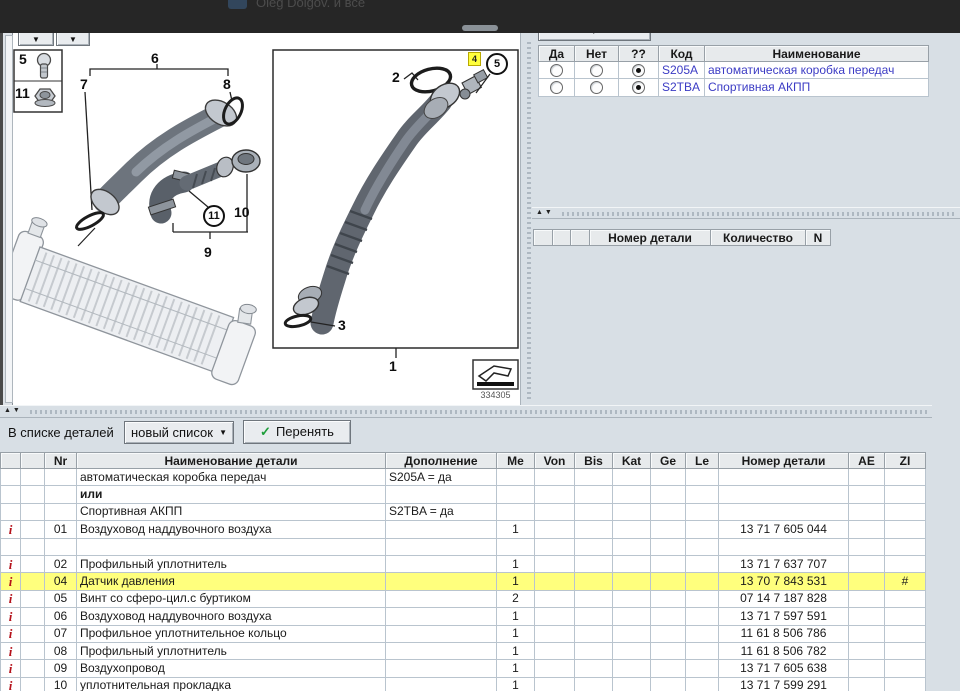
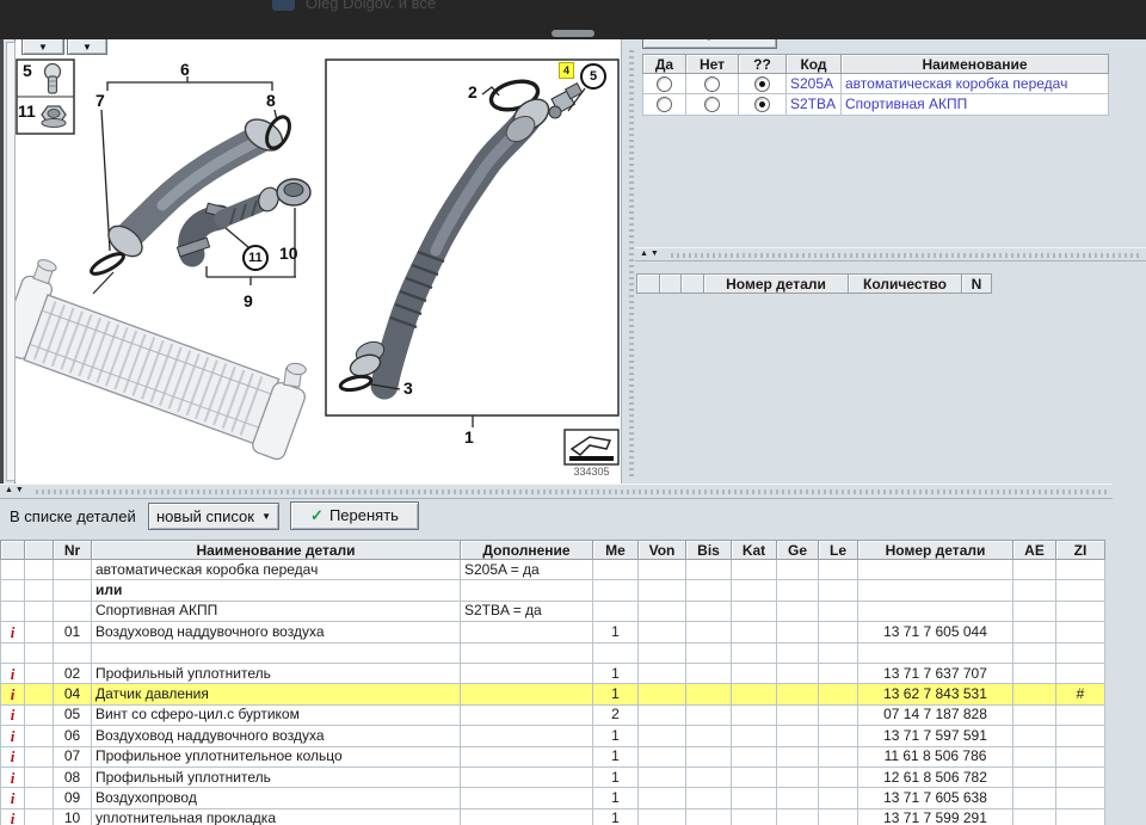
  334305
  ▼
  ▼
  Да	Нет	??	Код	Наименование
  			S205A	автоматическая коробка передач
  			S2TBA	Спортивная АКПП
  			Номер детали	Количество	N
  В списке деталей
  новый список
  ▼
  ✓ Перенять
  		Nr	Наименование детали	Дополнение	Me	Von	Bis	Kat	Ge	Le	Номер детали	AE	ZI
  			автоматическая коробка передач	S205A = да
  			или
  			Спортивная АКПП	S2TBA = да
  i		01	Воздуховод наддувочного воздуха		1						13 71 7 605 044
  i		02	Профильный уплотнитель		1						13 71 7 637 707
- i		04	Датчик давления		1						13 70 7 843 531		#
+ i		04	Датчик давления		1						13 62 7 843 531		#
  i		05	Винт со сферо-цил.с буртиком		2						07 14 7 187 828
  i		06	Воздуховод наддувочного воздуха		1						13 71 7 597 591
  i		07	Профильное уплотнительное кольцо		1						11 61 8 506 786
- i		08	Профильный уплотнитель		1						11 61 8 506 782
+ i		08	Профильный уплотнитель		1						12 61 8 506 782
  i		09	Воздухопровод		1						13 71 7 605 638
  i		10	уплотнительная прокладка		1						13 71 7 599 291
  5
  11
  6
  7
  8
  2
  4
  5
  11
  10
  9
  3
  1
  Oleg Dolgov. и все
